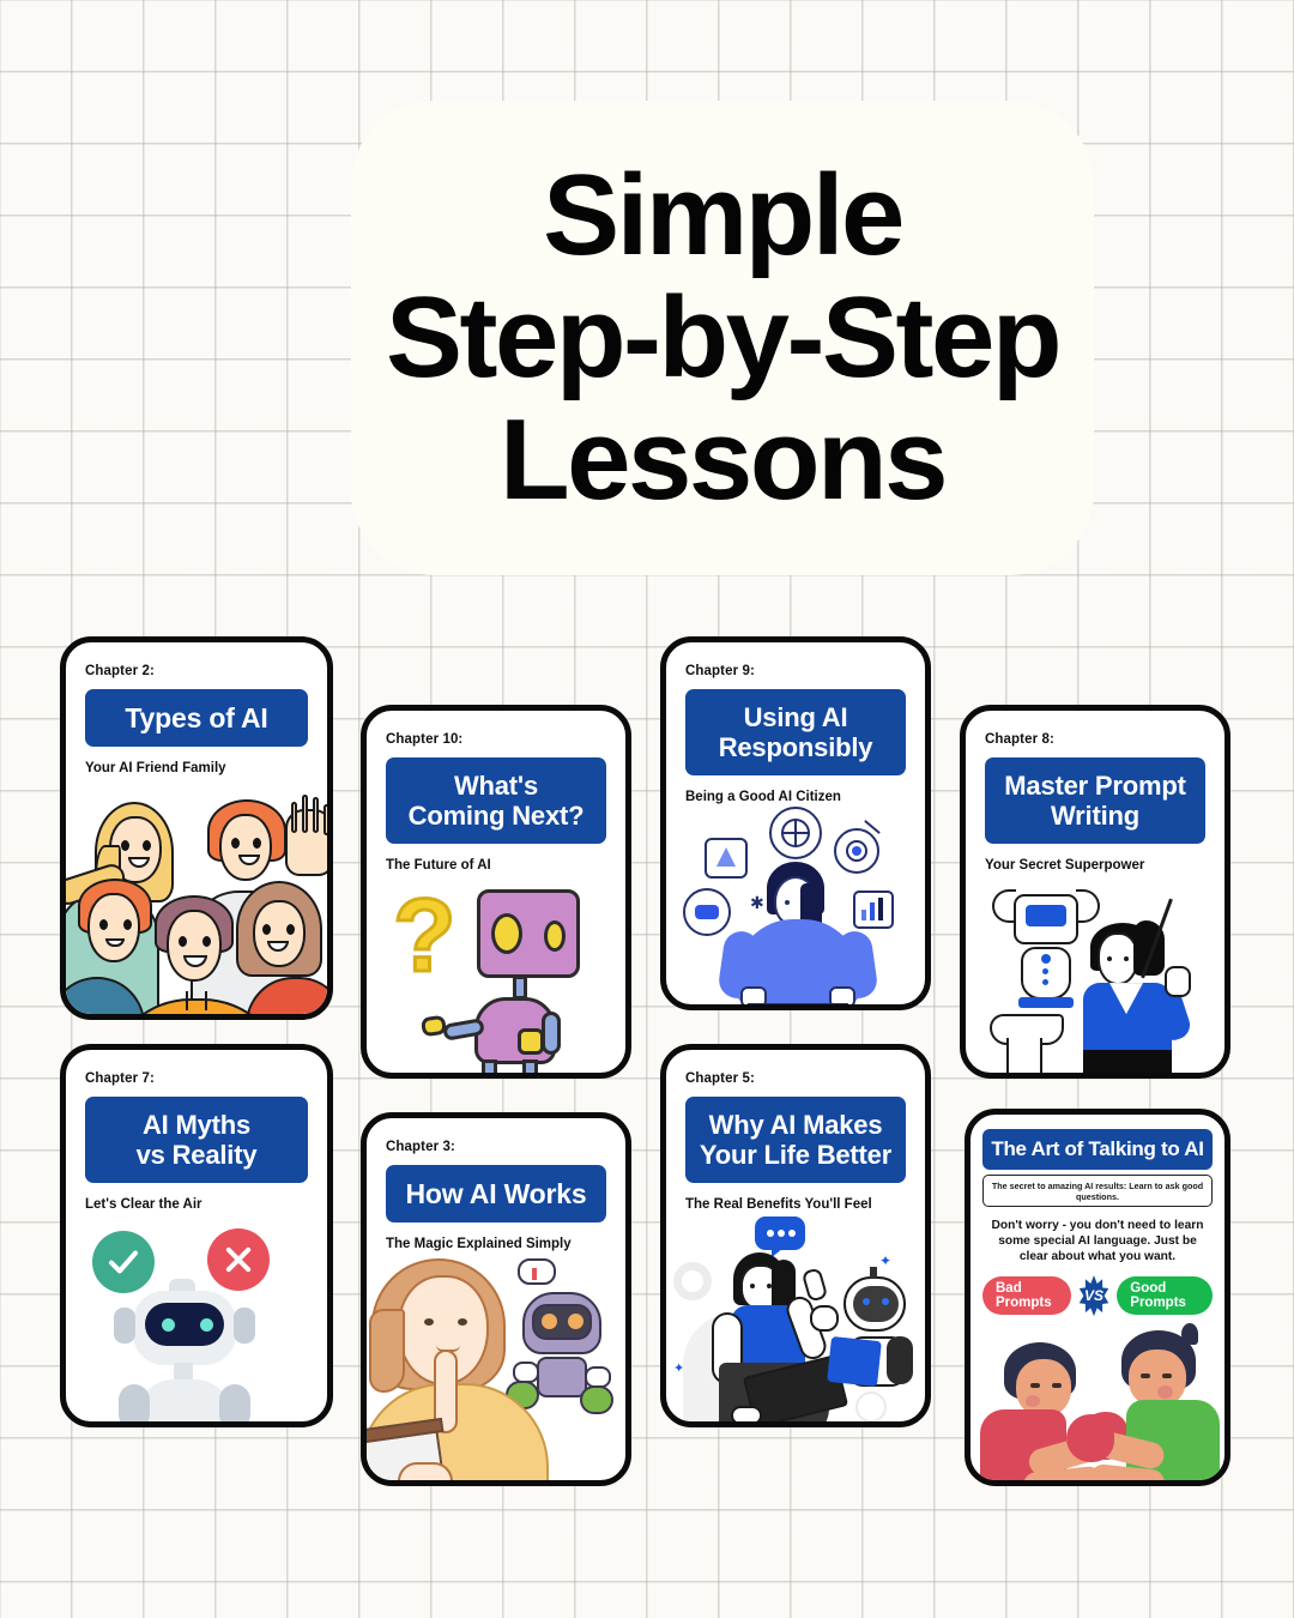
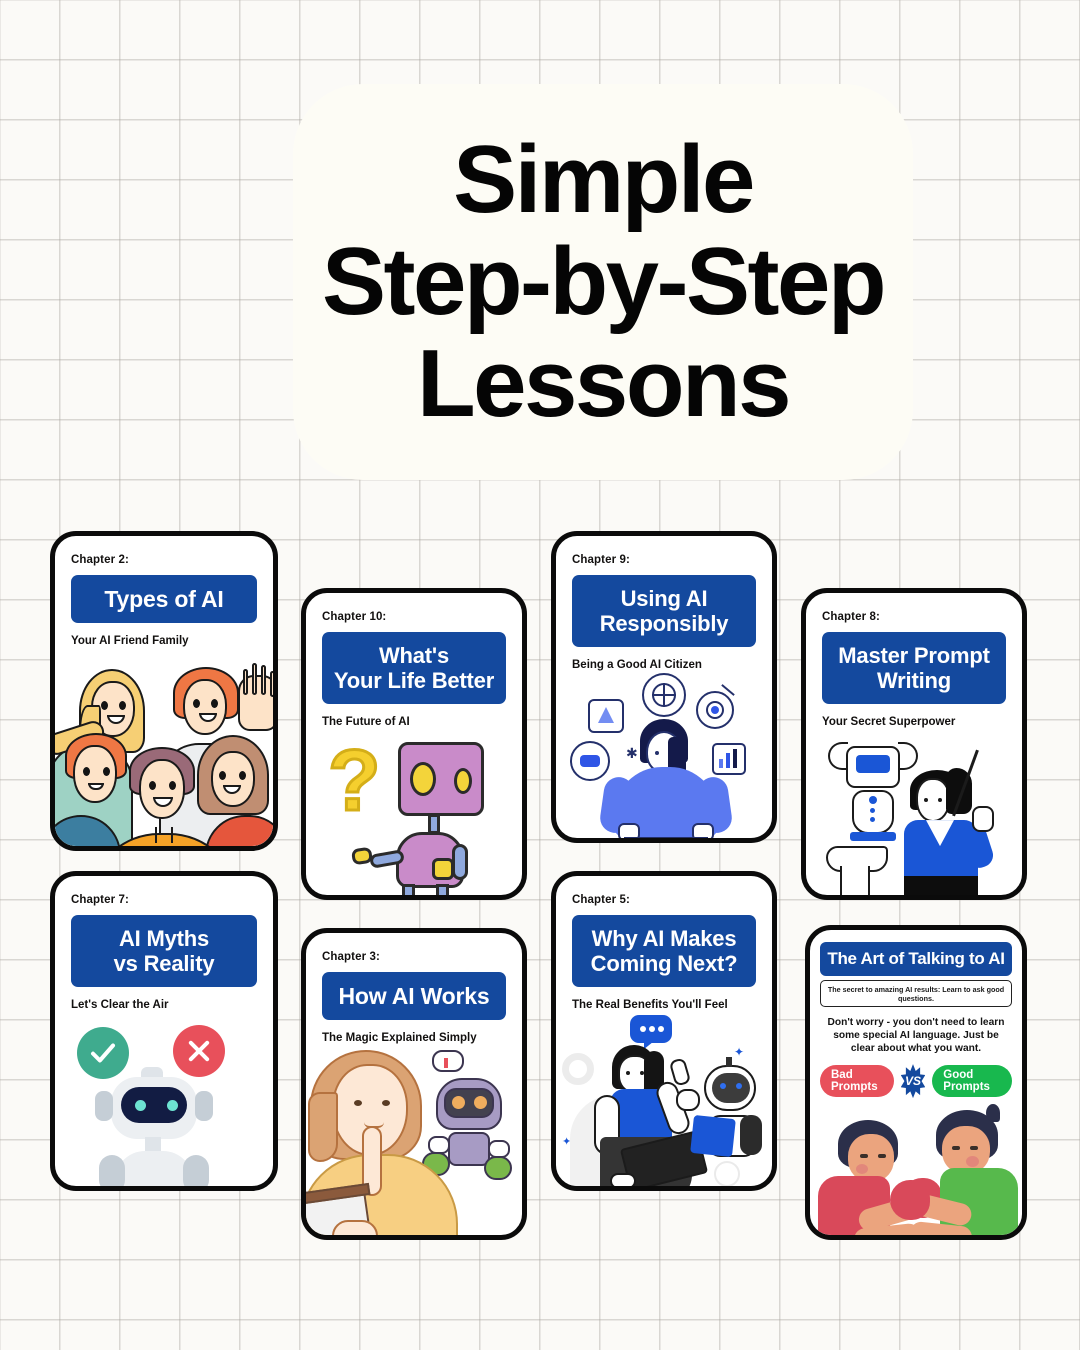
  Simple
  Step-by-Step
  Lessons
  Chapter 2:
  Types of AI
  Your AI Friend Family
  Chapter 10:
  What's
- Coming Next?
+ Your Life Better
  The Future of AI
  ?
  Chapter 9:
  Using AI
  Responsibly
  Being a Good AI Citizen
  ✱
  Chapter 8:
  Master Prompt
  Writing
  Your Secret Superpower
  Chapter 7:
  AI Myths
  vs Reality
  Let's Clear the Air
  Chapter 3:
  How AI Works
  The Magic Explained Simply
  Chapter 5:
  Why AI Makes
- Your Life Better
+ Coming Next?
  The Real Benefits You'll Feel
  ✦
  ✦
  The Art of Talking to AI
  The secret to amazing AI results: Learn to ask good questions.
  Don't worry - you don't need to learn some special AI language. Just be clear about what you want.
  Bad Prompts
  VS
  Good Prompts
